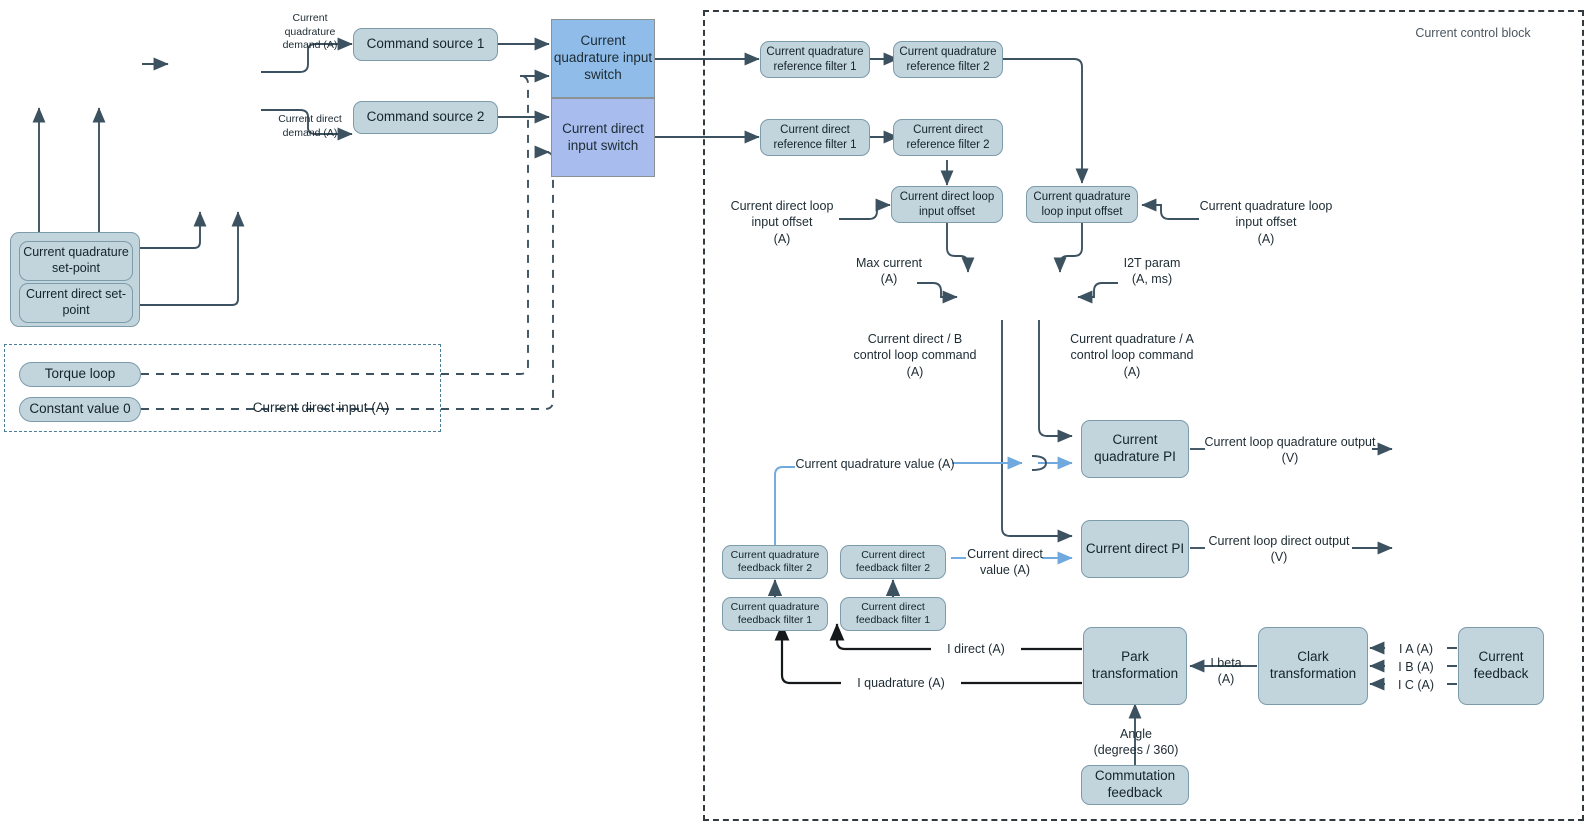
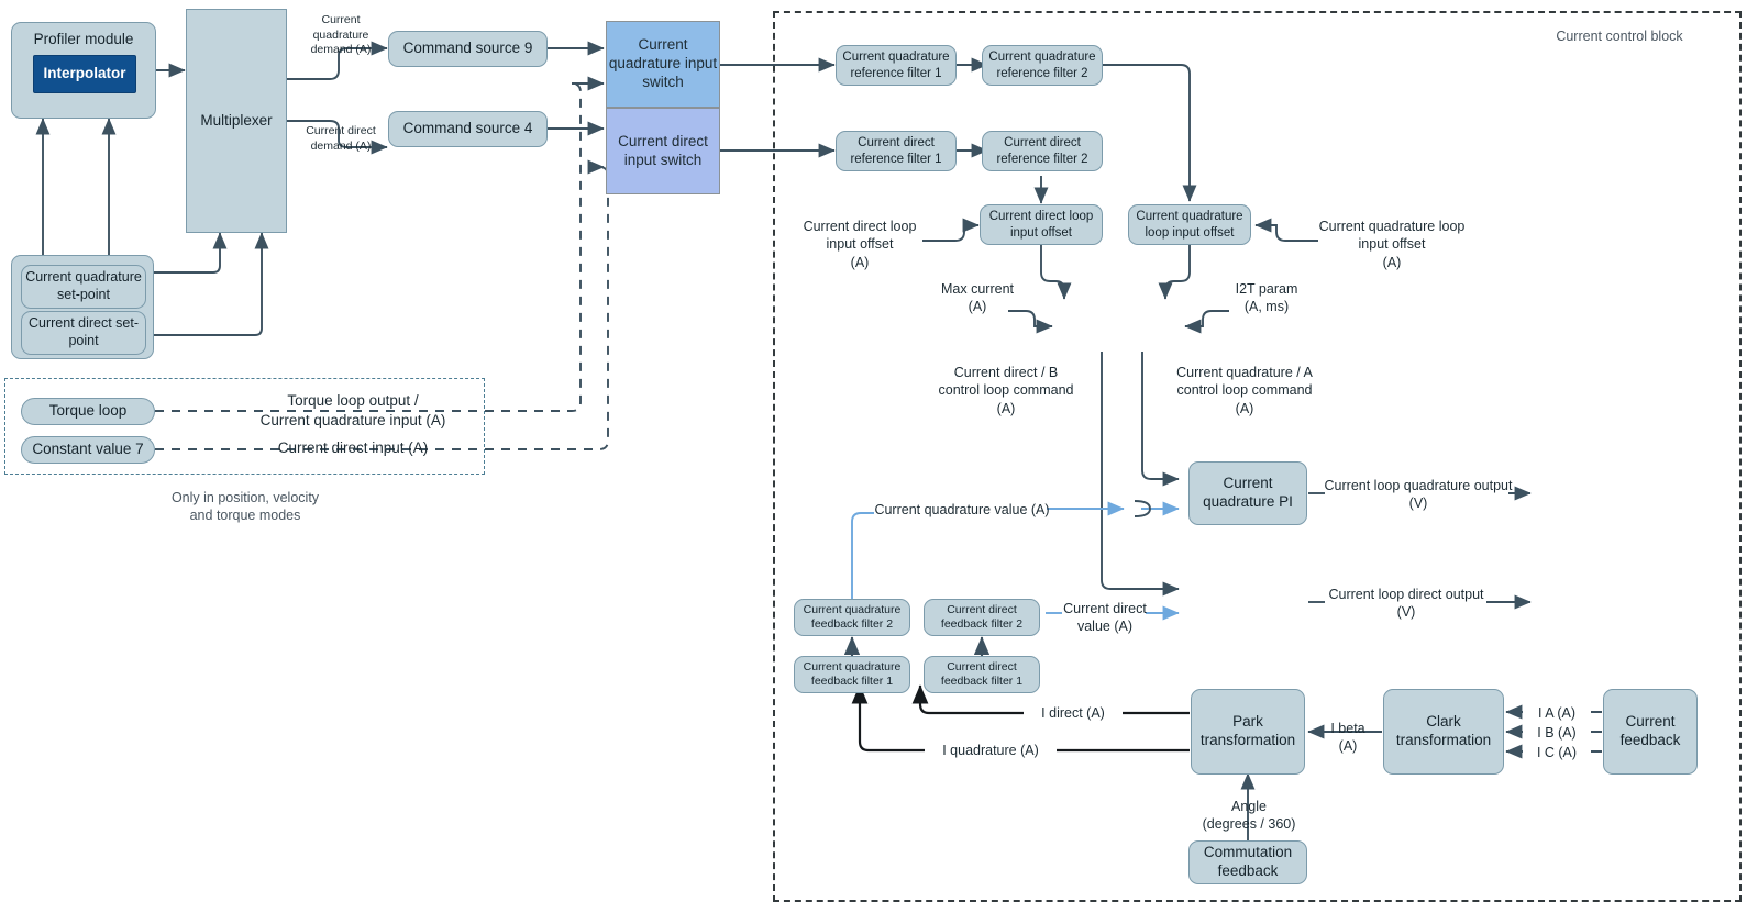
+ Profiler module
+ Interpolator
+ Multiplexer
  Current quadrature
  set-point
  Current direct set-
  point
- Command source 1
+ Command source 9
- Command source 2
+ Command source 4
  Current
  quadrature input
  switch
  Current direct
  input switch
  Torque loop
- Constant value 0
+ Constant value 7
  Current quadrature
  reference filter 1
  Current quadrature
  reference filter 2
  Current direct
  reference filter 1
  Current direct
  reference filter 2
  Current direct loop
  input offset
  Current quadrature
  loop input offset
  Current
  quadrature PI
- Current direct PI
  Current quadrature
  feedback filter 2
  Current quadrature
  feedback filter 1
  Current direct
  feedback filter 2
  Current direct
  feedback filter 1
  Park
  transformation
  Clark
  transformation
  Current
  feedback
  Commutation
  feedback
  Current
  quadrature
  demand (A)
  Current direct
  demand (A)
+ Torque loop output /
+ Current quadrature input (A)
  Current direct input (A)
+ Only in position, velocity
+ and torque modes
  Current control block
  Current direct loop
  input offset
  (A)
  Current quadrature loop
  input offset
  (A)
  Max current
  (A)
  I2T param
  (A, ms)
  Current direct / B
  control loop command
  (A)
  Current quadrature / A
  control loop command
  (A)
  Current quadrature value (A)
  Current direct
  value (A)
  Current loop quadrature output
  (V)
  Current loop direct output
  (V)
  I direct (A)
  I quadrature (A)
  I beta
  (A)
  I A (A)
  I B (A)
  I C (A)
  Angle
  (degrees / 360)
